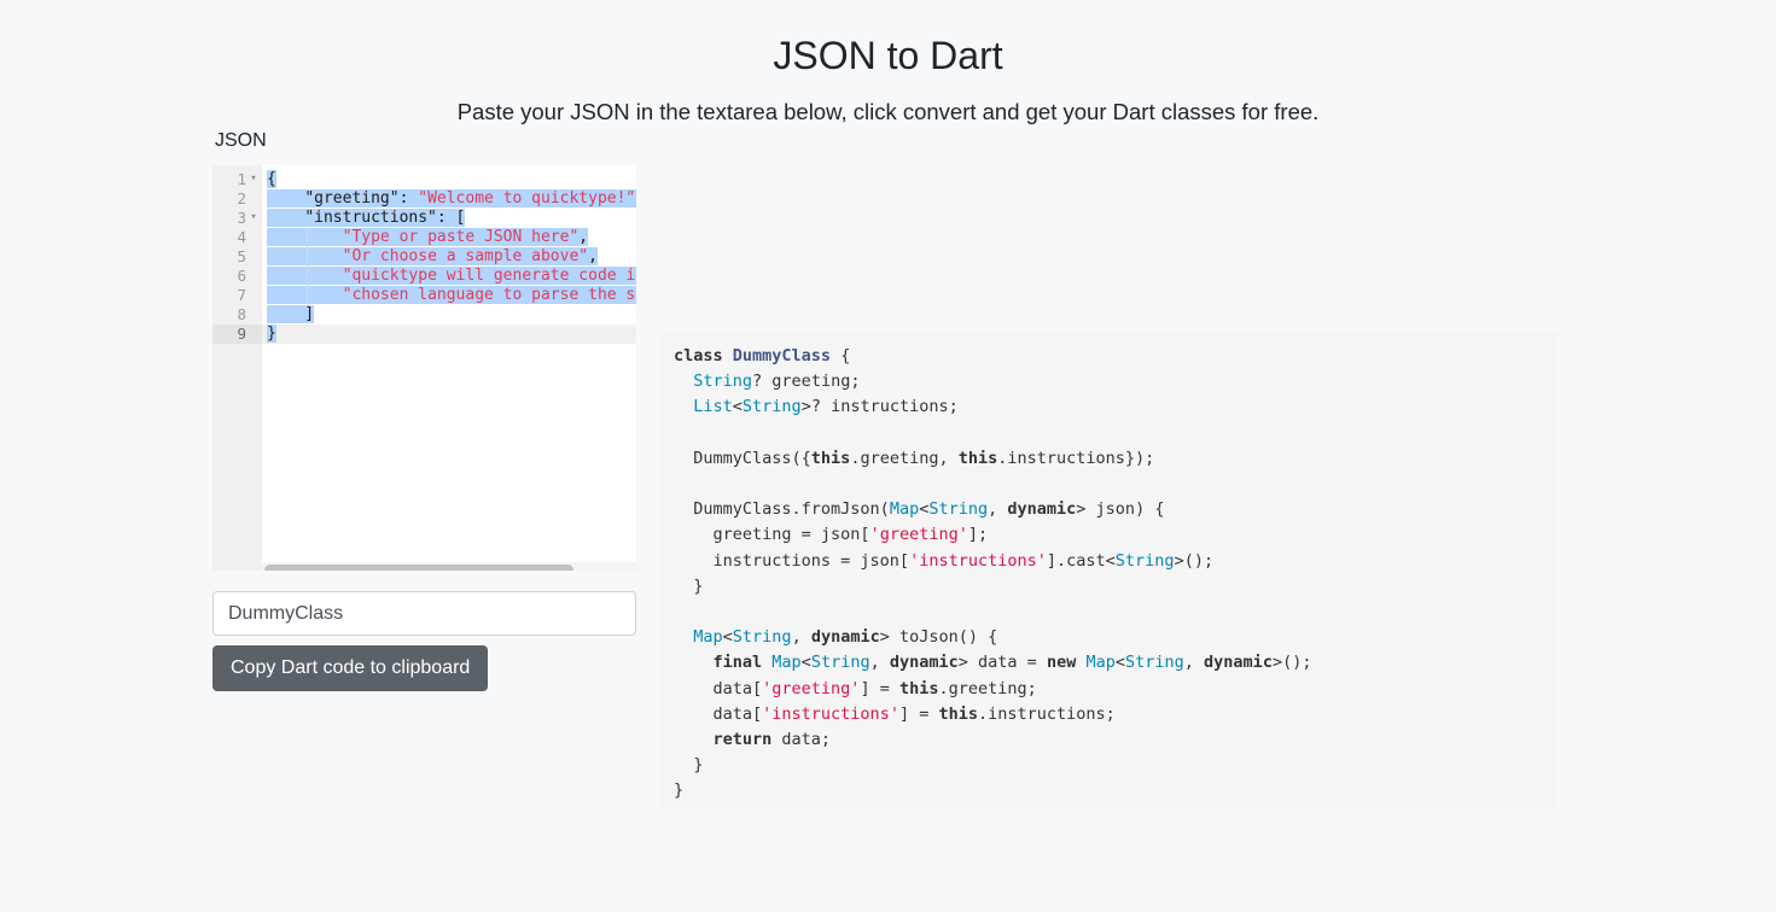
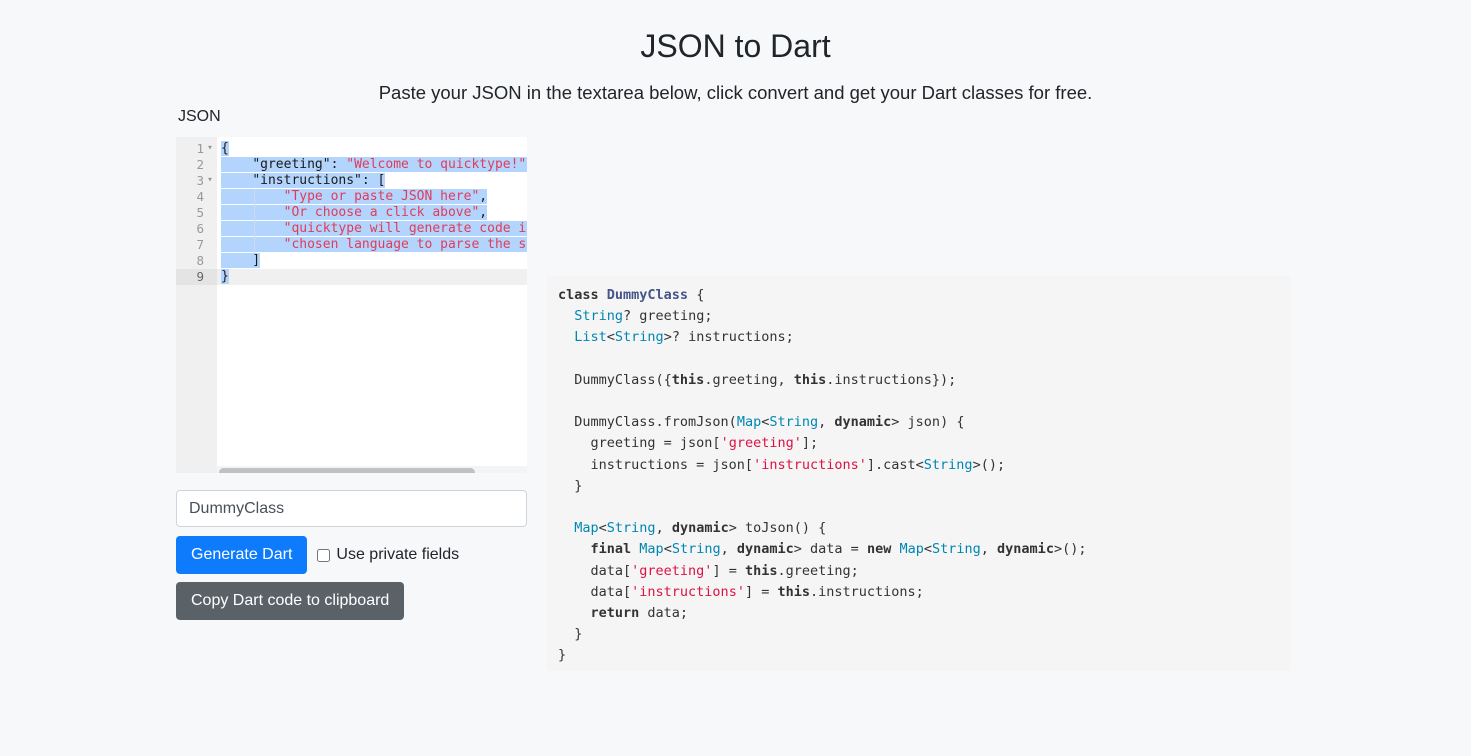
  JSON to Dart
  Paste your JSON in the textarea below, click convert and get your Dart classes for free.
  JSON
  1
  ▾
  2
  3
  ▾
  4
  5
  6
  7
  8
  9
  {
  "greeting": "Welcome to quicktype!"
  "instructions": [
  "Type or paste JSON here",
- "Or choose a sample above",
+ "Or choose a click above",
  "quicktype will generate code i
  "chosen language to parse the s
  ]
  }
  DummyClass
+ Generate Dart
+ Use private fields
  Copy Dart code to clipboard
  class DummyClass {
  String? greeting;
  List<String>? instructions;
  DummyClass({this.greeting, this.instructions});
  DummyClass.fromJson(Map<String, dynamic> json) {
  greeting = json['greeting'];
  instructions = json['instructions'].cast<String>();
  }
  Map<String, dynamic> toJson() {
  final Map<String, dynamic> data = new Map<String, dynamic>();
  data['greeting'] = this.greeting;
  data['instructions'] = this.instructions;
  return data;
  }
  }
